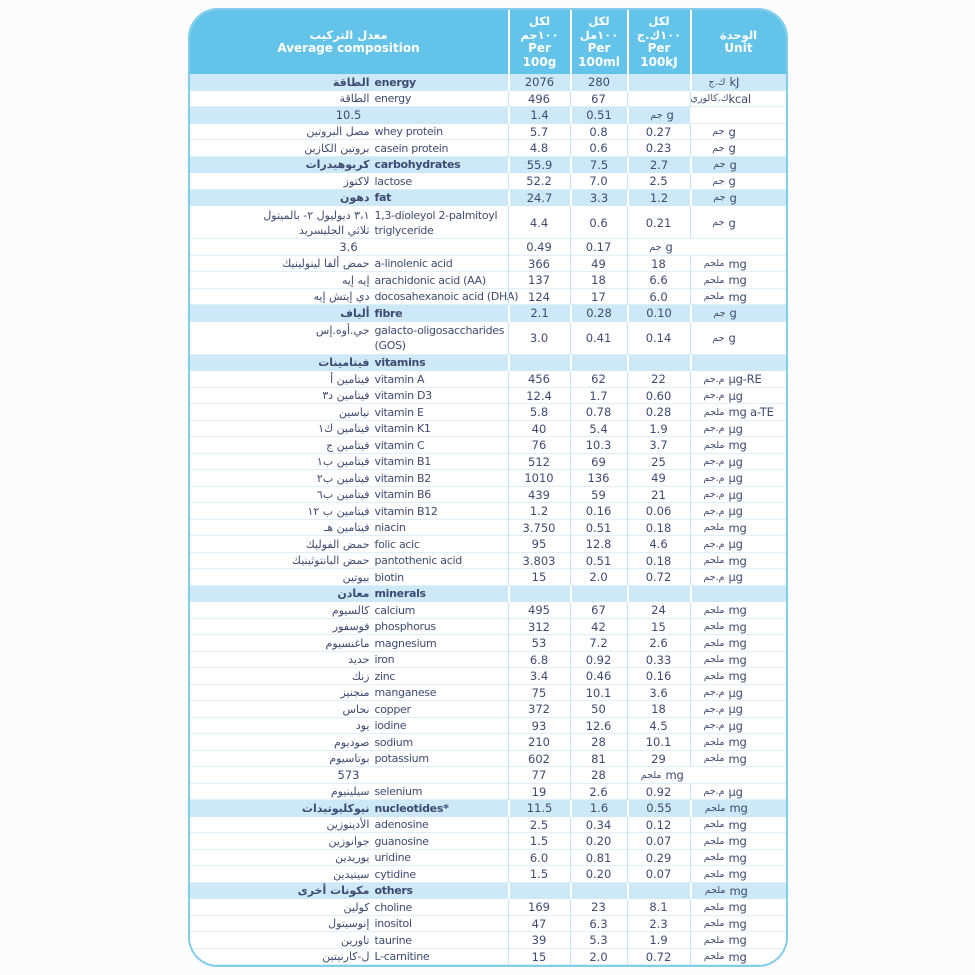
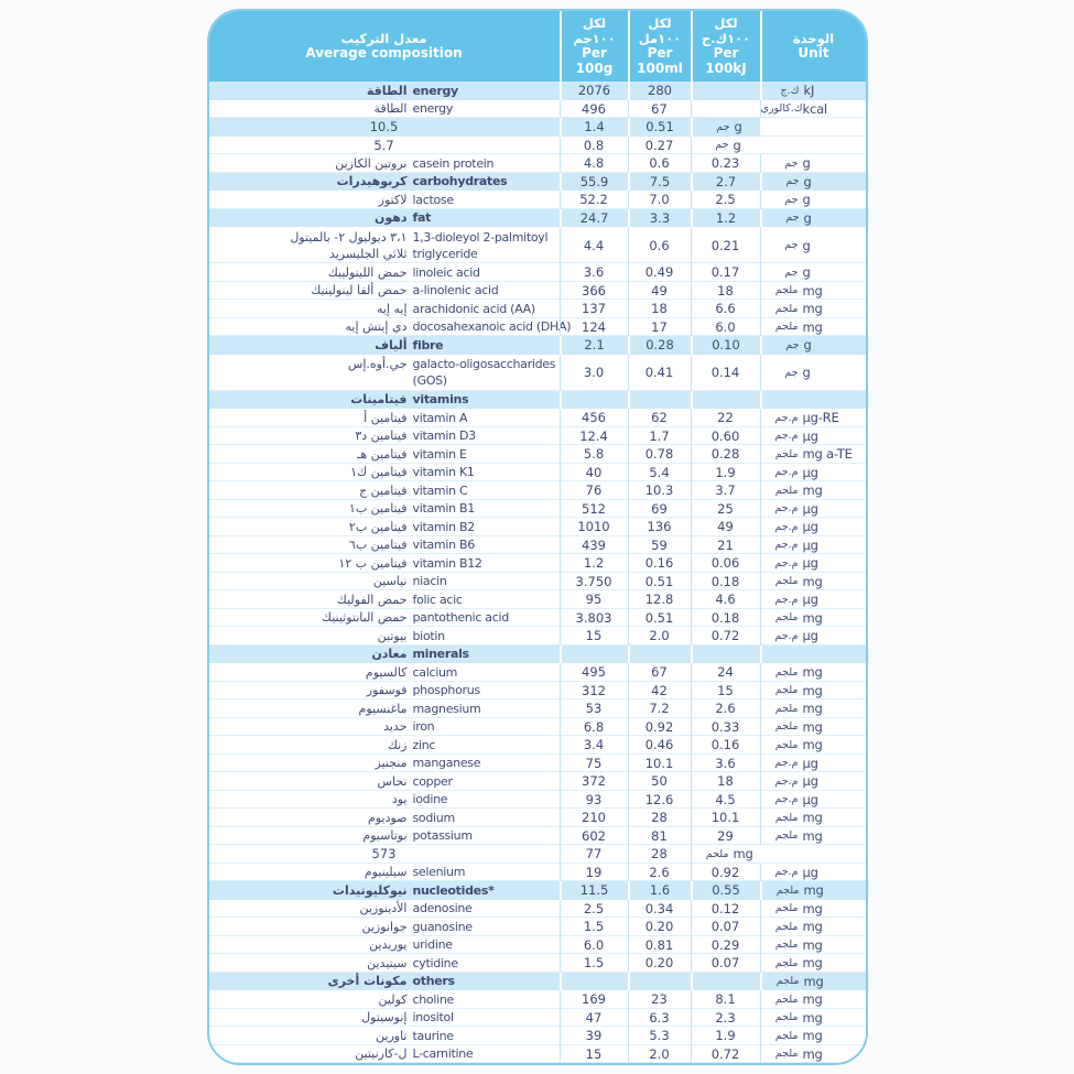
  معدل التركيب
  Average composition
  لكل
  ١٠٠جم
  Per
  100g
  لكل
  ١٠٠مل
  Per
  100ml
  لكل
  ١٠٠ك.ج
  Per
  100kJ
  الوحدة
  Unit
  الطاقة
  energy
  2076
  280
  ك.ج
  kJ
  الطاقة
  energy
  496
  67
  ك.كالوري
  kcal
  10.5
  1.4
  0.51
  جم
  g
- مصل البروتين
- whey protein
  5.7
  0.8
  0.27
  جم
  g
  بروتين الكازين
  casein protein
  4.8
  0.6
  0.23
  جم
  g
  كربوهيدرات
  carbohydrates
  55.9
  7.5
  2.7
  جم
  g
  لاكتوز
  lactose
  52.2
  7.0
  2.5
  جم
  g
  دهون
  fat
  24.7
  3.3
  1.2
  جم
  g
  ٣،١ ديوليول ٢- بالميتول
  1,3-dioleyol 2-palmitoyl
  ثلاثي الجليسريد
  triglyceride
  4.4
  0.6
  0.21
  جم
  g
+ حمض اللينولييك
+ linoleic acid
  3.6
  0.49
  0.17
  جم
  g
  حمض ألفا لينولينيك
  a-linolenic acid
  366
  49
  18
  ملجم
  mg
  إيه إيه
  arachidonic acid (AA)
  137
  18
  6.6
  ملجم
  mg
  دي إيتش إيه
  docosahexanoic acid (DHA)
  124
  17
  6.0
  ملجم
  mg
  ألياف
  fibre
  2.1
  0.28
  0.10
  جم
  g
  جي.أوه.إس
  galacto-oligosaccharides
  (GOS)
  3.0
  0.41
  0.14
  جم
  g
  فيتامينات
  vitamins
  فيتامين أ
  vitamin A
  456
  62
  22
  م.جم
  µg-RE
  فيتامين د٣
  vitamin D3
  12.4
  1.7
  0.60
  م.جم
  µg
- نياسين
+ فيتامين هـ
  vitamin E
  5.8
  0.78
  0.28
  ملجم
  mg a-TE
  فيتامين ك١
  vitamin K1
  40
  5.4
  1.9
  م.جم
  µg
  فيتامين ج
  vitamin C
  76
  10.3
  3.7
  ملجم
  mg
  فيتامين ب١
  vitamin B1
  512
  69
  25
  م.جم
  µg
  فيتامين ب٢
  vitamin B2
  1010
  136
  49
  م.جم
  µg
  فيتامين ب٦
  vitamin B6
  439
  59
  21
  م.جم
  µg
  فيتامين ب ١٢
  vitamin B12
  1.2
  0.16
  0.06
  م.جم
  µg
- فيتامين هـ
+ نياسين
  niacin
  3.750
  0.51
  0.18
  ملجم
  mg
  حمض الفوليك
  folic acic
  95
  12.8
  4.6
  م.جم
  µg
  حمض البانتوثينيك
  pantothenic acid
  3.803
  0.51
  0.18
  ملجم
  mg
  بيوتين
  biotin
  15
  2.0
  0.72
  م.جم
  µg
  معادن
  minerals
  كالسيوم
  calcium
  495
  67
  24
  ملجم
  mg
  فوسفور
  phosphorus
  312
  42
  15
  ملجم
  mg
  ماغنسيوم
  magnesium
  53
  7.2
  2.6
  ملجم
  mg
  حديد
  iron
  6.8
  0.92
  0.33
  ملجم
  mg
  زنك
  zinc
  3.4
  0.46
  0.16
  ملجم
  mg
  منجنيز
  manganese
  75
  10.1
  3.6
  م.جم
  µg
  نحاس
  copper
  372
  50
  18
  م.جم
  µg
  يود
  iodine
  93
  12.6
  4.5
  م.جم
  µg
  صوديوم
  sodium
  210
  28
  10.1
  ملجم
  mg
  بوتاسيوم
  potassium
  602
  81
  29
  ملجم
  mg
  573
  77
  28
  ملجم
  mg
  سيلينيوم
  selenium
  19
  2.6
  0.92
  م.جم
  µg
  نيوكليوتيدات
  nucleotides*
  11.5
  1.6
  0.55
  ملجم
  mg
  الأدينوزين
  adenosine
  2.5
  0.34
  0.12
  ملجم
  mg
  جوانوزين
  guanosine
  1.5
  0.20
  0.07
  ملجم
  mg
  يوريدين
  uridine
  6.0
  0.81
  0.29
  ملجم
  mg
  سيتيدين
  cytidine
  1.5
  0.20
  0.07
  ملجم
  mg
  مكونات أخرى
  others
  ملجم
  mg
  كولين
  choline
  169
  23
  8.1
  ملجم
  mg
  إنوسيتول
  inositol
  47
  6.3
  2.3
  ملجم
  mg
  تاورين
  taurine
  39
  5.3
  1.9
  ملجم
  mg
  ل-كارنيتين
  L-carnitine
  15
  2.0
  0.72
  ملجم
  mg
